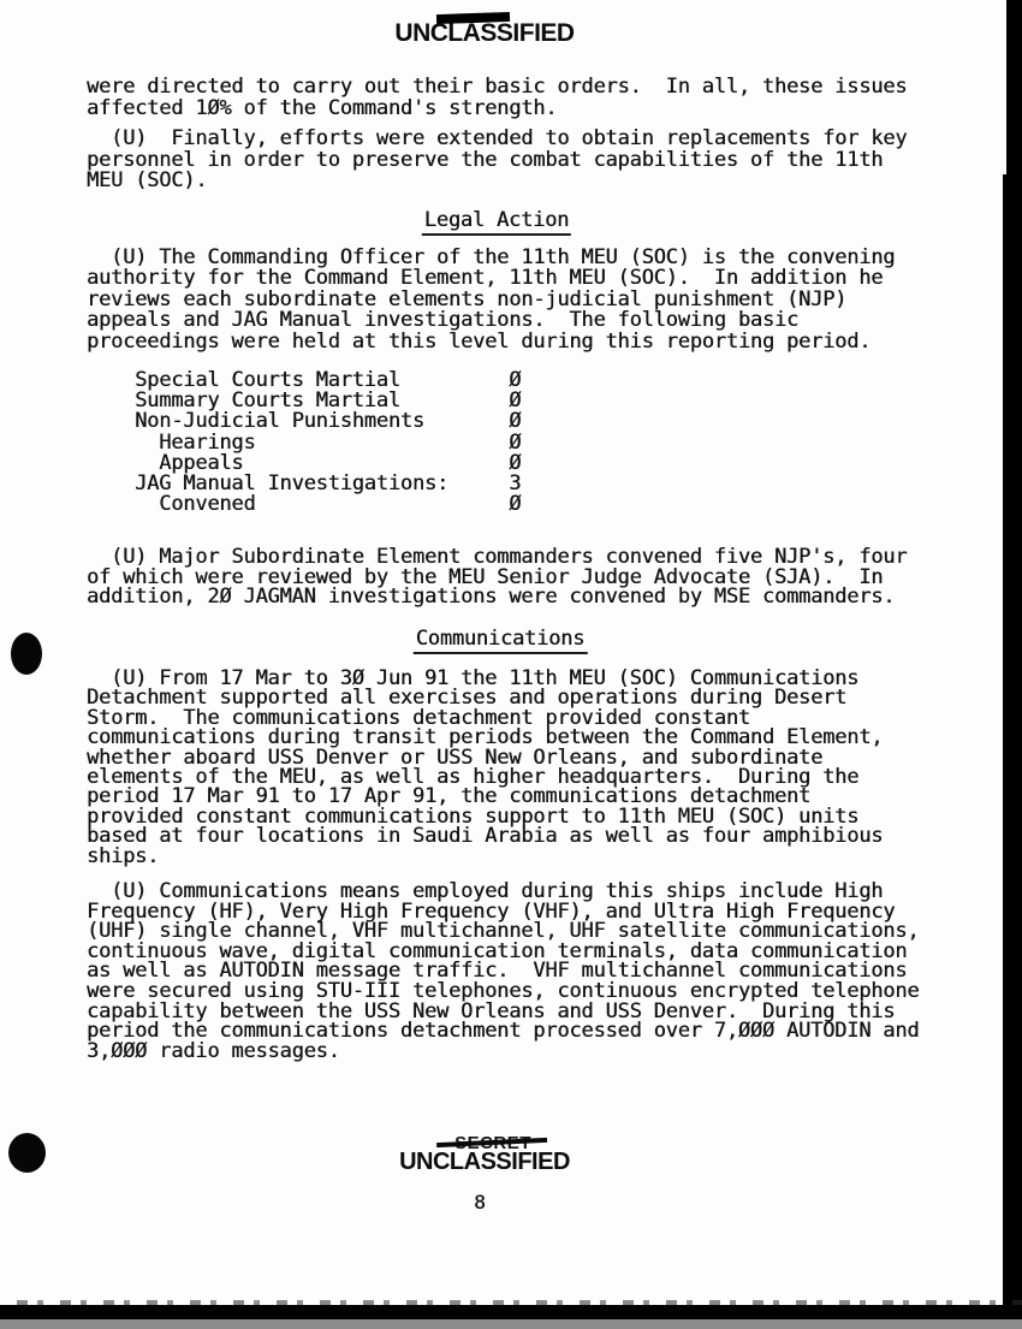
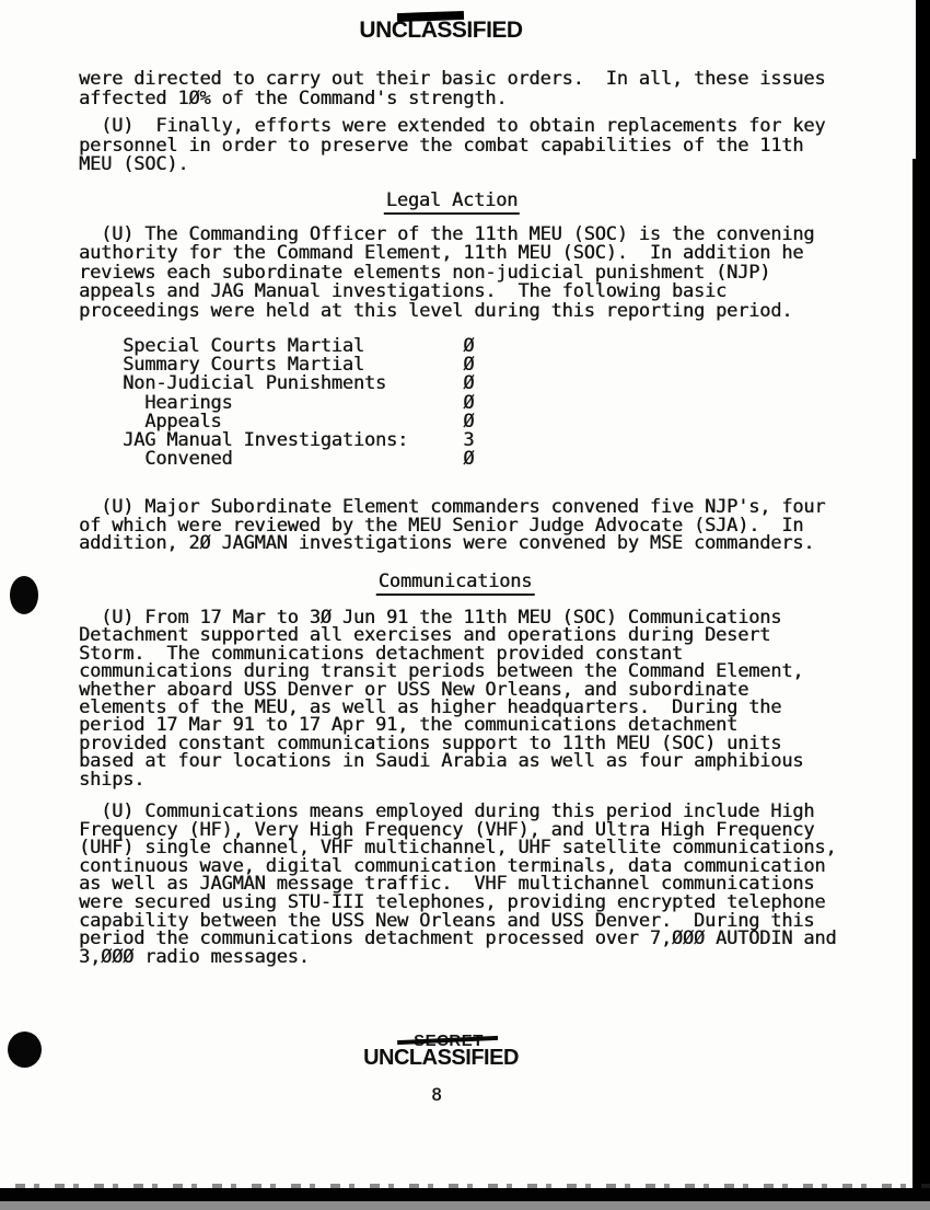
  UNCLASSIFIED
  were directed to carry out their basic orders. In all, these issues
  affected 1Ø% of the Command's strength.
  (U) Finally, efforts were extended to obtain replacements for key
  personnel in order to preserve the combat capabilities of the 11th
  MEU (SOC).
  Legal Action
  (U) The Commanding Officer of the 11th MEU (SOC) is the convening
  authority for the Command Element, 11th MEU (SOC). In addition he
  reviews each subordinate elements non-judicial punishment (NJP)
  appeals and JAG Manual investigations. The following basic
  proceedings were held at this level during this reporting period.
  Special Courts Martial Ø
  Summary Courts Martial Ø
  Non-Judicial Punishments Ø
  Hearings Ø
  Appeals Ø
  JAG Manual Investigations: 3
  Convened Ø
  (U) Major Subordinate Element commanders convened five NJP's, four
  of which were reviewed by the MEU Senior Judge Advocate (SJA). In
  addition, 2Ø JAGMAN investigations were convened by MSE commanders.
  Communications
  (U) From 17 Mar to 3Ø Jun 91 the 11th MEU (SOC) Communications
  Detachment supported all exercises and operations during Desert
  Storm. The communications detachment provided constant
  communications during transit periods between the Command Element,
  whether aboard USS Denver or USS New Orleans, and subordinate
  elements of the MEU, as well as higher headquarters. During the
  period 17 Mar 91 to 17 Apr 91, the communications detachment
  provided constant communications support to 11th MEU (SOC) units
  based at four locations in Saudi Arabia as well as four amphibious
  ships.
- (U) Communications means employed during this ships include High
+ (U) Communications means employed during this period include High
  Frequency (HF), Very High Frequency (VHF), and Ultra High Frequency
  (UHF) single channel, VHF multichannel, UHF satellite communications,
  continuous wave, digital communication terminals, data communication
- as well as AUTODIN message traffic. VHF multichannel communications
+ as well as JAGMAN message traffic. VHF multichannel communications
- were secured using STU-III telephones, continuous encrypted telephone
+ were secured using STU-III telephones, providing encrypted telephone
  capability between the USS New Orleans and USS Denver. During this
  period the communications detachment processed over 7,ØØØ AUTODIN and
  3,ØØØ radio messages.
  UNCLASSIFIED
  8
